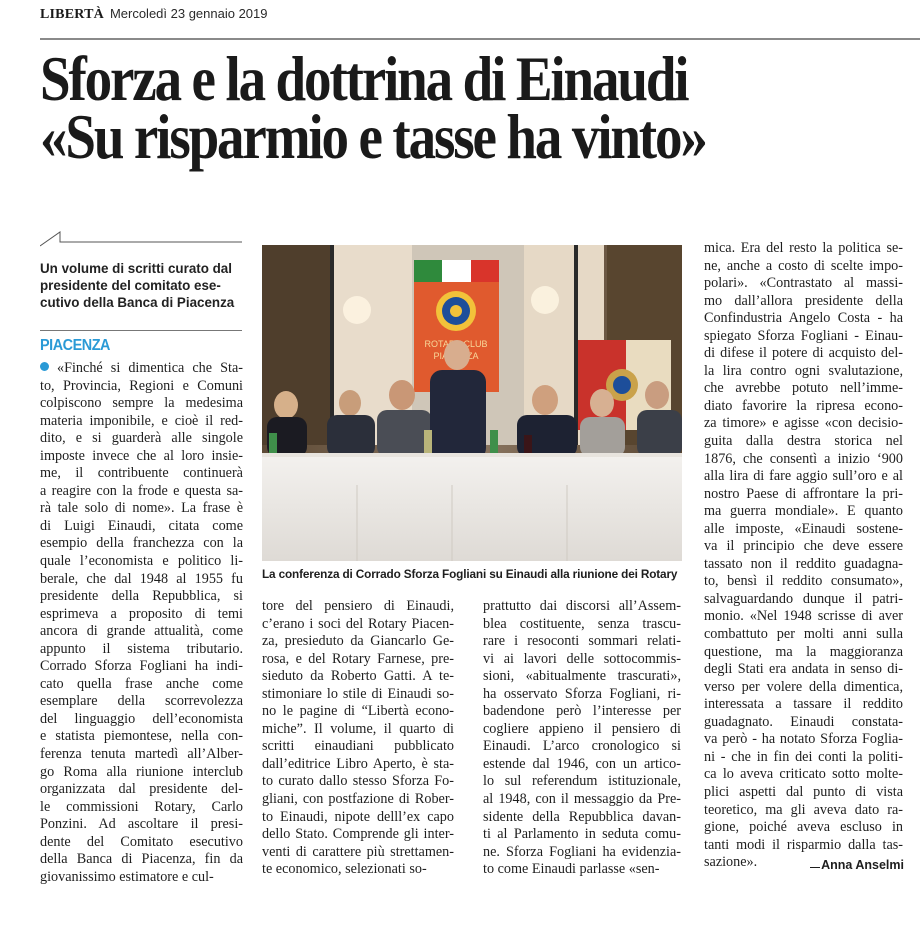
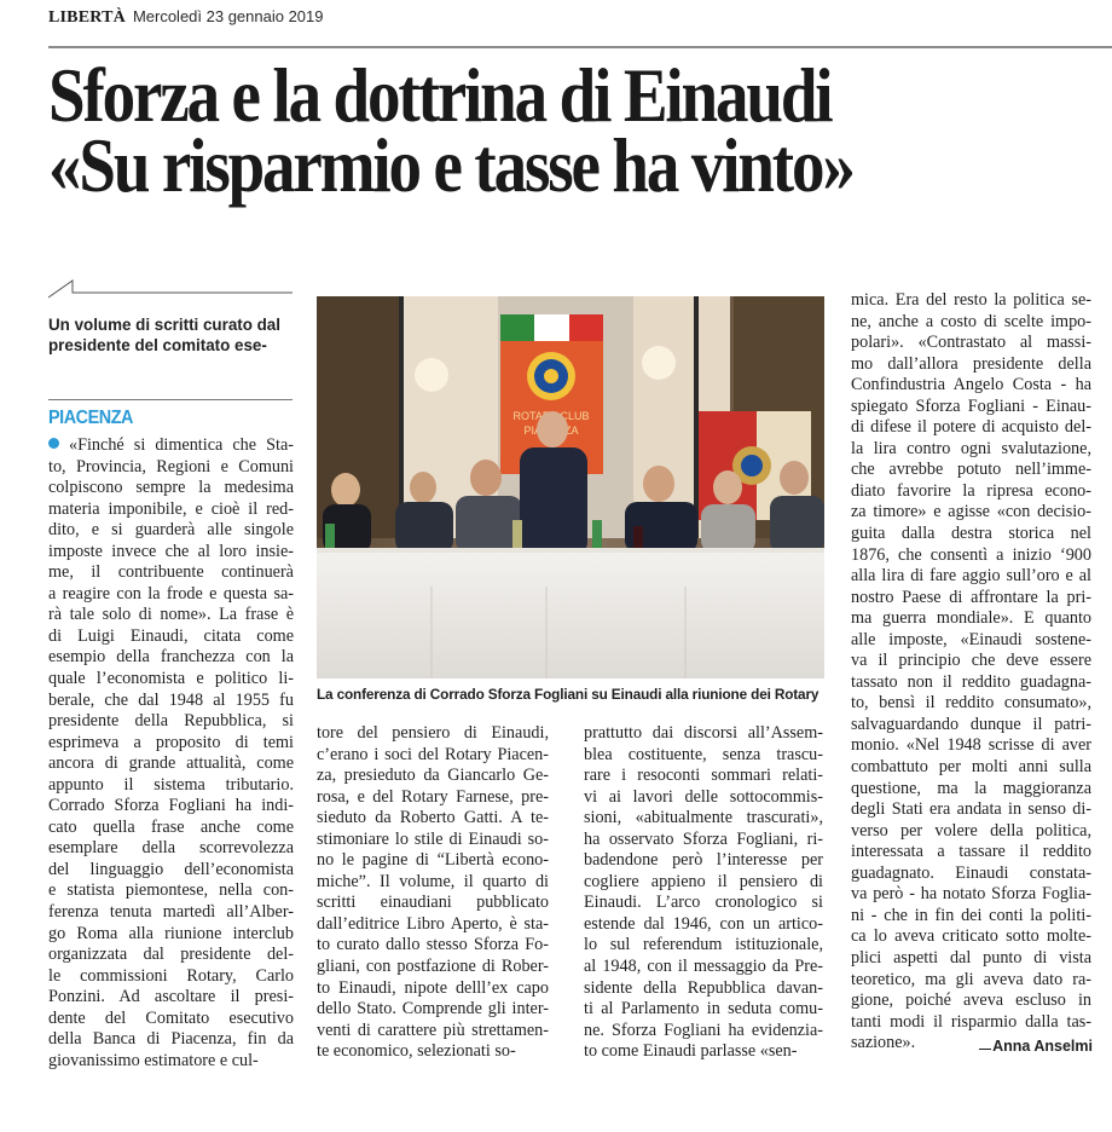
  LIBERTÀ
  Mercoledì 23 gennaio 2019
  Sforza e la dottrina di Einaudi
  «Su risparmio e tasse ha vinto»
  Un volume di scritti curato dal
  presidente del comitato ese-
- cutivo della Banca di Piacenza
  PIACENZA
  «Finché si dimentica che Sta-
  to, Provincia, Regioni e Comuni
  colpiscono sempre la medesima
  materia imponibile, e cioè il red-
  dito, e si guarderà alle singole
  imposte invece che al loro insie-
  me, il contribuente continuerà
  a reagire con la frode e questa sa-
  rà tale solo di nome». La frase è
  di Luigi Einaudi, citata come
  esempio della franchezza con la
  quale l’economista e politico li-
  berale, che dal 1948 al 1955 fu
  presidente della Repubblica, si
  esprimeva a proposito di temi
  ancora di grande attualità, come
  appunto il sistema tributario.
  Corrado Sforza Fogliani ha indi-
  cato quella frase anche come
  esemplare della scorrevolezza
  del linguaggio dell’economista
  e statista piemontese, nella con-
  ferenza tenuta martedì all’Alber-
  go Roma alla riunione interclub
  organizzata dal presidente del-
  le commissioni Rotary, Carlo
  Ponzini. Ad ascoltare il presi-
  dente del Comitato esecutivo
  della Banca di Piacenza, fin da
  giovanissimo estimatore e cul-
  ROTA CLUB
  La conferenza di Corrado Sforza Fogliani su Einaudi alla riunione dei Rotary
  tore del pensiero di Einaudi,
  c’erano i soci del Rotary Piacen-
  za, presieduto da Giancarlo Ge-
  rosa, e del Rotary Farnese, pre-
  sieduto da Roberto Gatti. A te-
  stimoniare lo stile di Einaudi so-
  no le pagine di “Libertà econo-
  miche”. Il volume, il quarto di
  scritti einaudiani pubblicato
  dall’editrice Libro Aperto, è sta-
  to curato dallo stesso Sforza Fo-
  gliani, con postfazione di Rober-
  to Einaudi, nipote delll’ex capo
  dello Stato. Comprende gli inter-
  venti di carattere più strettamen-
  te economico, selezionati so-
  prattutto dai discorsi all’Assem-
  blea costituente, senza trascu-
  rare i resoconti sommari relati-
  vi ai lavori delle sottocommis-
  sioni, «abitualmente trascurati»,
  ha osservato Sforza Fogliani, ri-
  badendone però l’interesse per
  cogliere appieno il pensiero di
  Einaudi. L’arco cronologico si
  estende dal 1946, con un artico-
  lo sul referendum istituzionale,
  al 1948, con il messaggio da Pre-
  sidente della Repubblica davan-
  ti al Parlamento in seduta comu-
  ne. Sforza Fogliani ha evidenzia-
  to come Einaudi parlasse «sen-
  mica. Era del resto la politica se-
  ne, anche a costo di scelte impo-
  polari». «Contrastato al massi-
  mo dall’allora presidente della
  Confindustria Angelo Costa - ha
  spiegato Sforza Fogliani - Einau-
  di difese il potere di acquisto del-
  la lira contro ogni svalutazione,
  che avrebbe potuto nell’imme-
  diato favorire la ripresa econo-
  za timore» e agisse «con decisio-
  guita dalla destra storica nel
  1876, che consentì a inizio ‘900
  alla lira di fare aggio sull’oro e al
  nostro Paese di affrontare la pri-
  ma guerra mondiale». E quanto
  alle imposte, «Einaudi sostene-
  va il principio che deve essere
  tassato non il reddito guadagna-
  to, bensì il reddito consumato»,
  salvaguardando dunque il patri-
  monio. «Nel 1948 scrisse di aver
  combattuto per molti anni sulla
  questione, ma la maggioranza
  degli Stati era andata in senso di-
- verso per volere della dimentica,
+ verso per volere della politica,
  interessata a tassare il reddito
  guadagnato. Einaudi constata-
  va però - ha notato Sforza Foglia-
  ni - che in fin dei conti la politi-
  ca lo aveva criticato sotto molte-
  plici aspetti dal punto di vista
  teoretico, ma gli aveva dato ra-
  gione, poiché aveva escluso in
  tanti modi il risparmio dalla tas-
  sazione».
  Anna Anselmi
